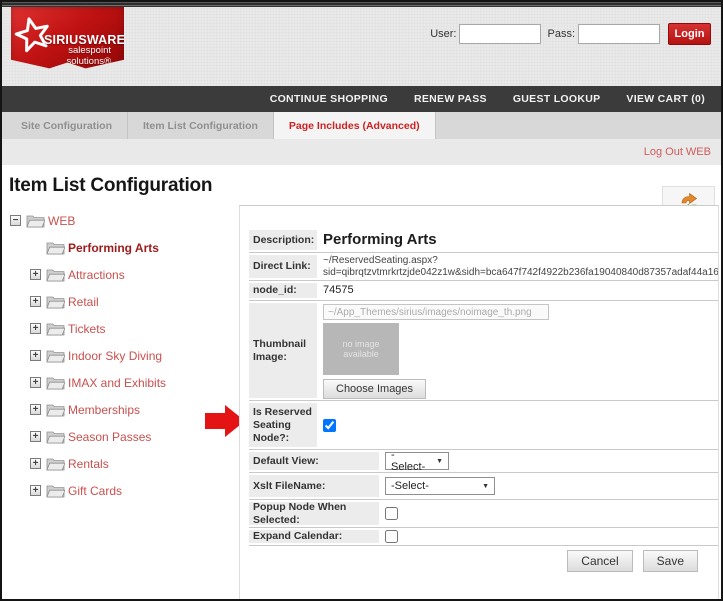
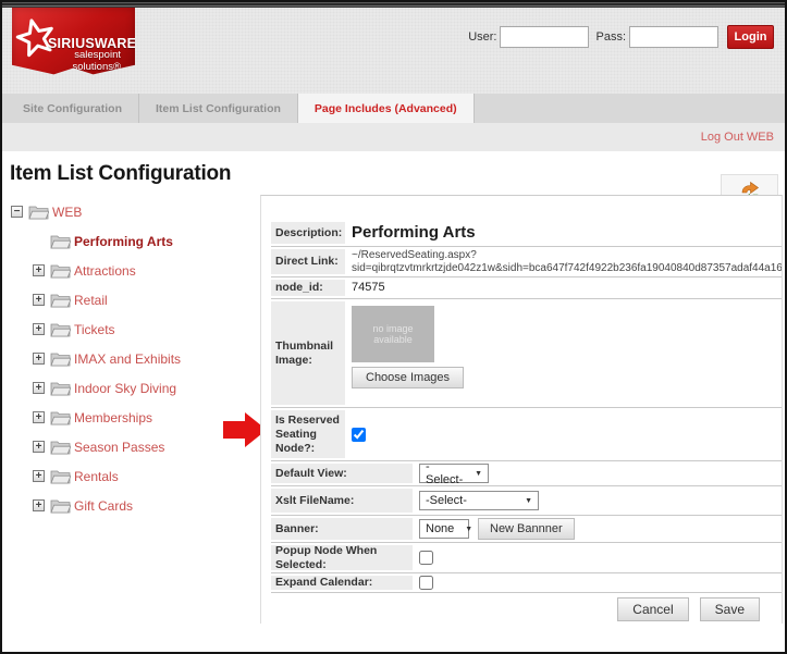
  SIRIUSWARE
  salespoint
  solutions®
  User:
  Pass:
  Login
- CONTINUE SHOPPING
- RENEW PASS
- GUEST LOOKUP
- VIEW CART (0)
  Site Configuration
  Item List Configuration
  Page Includes (Advanced)
  Log Out WEB
  Item List Configuration
  −
  WEB
  Performing Arts
  +
  Attractions
  +
  Retail
  +
  Tickets
  +
- Indoor Sky Diving
+ IMAX and Exhibits
  +
- IMAX and Exhibits
+ Indoor Sky Diving
  +
  Memberships
  +
  Season Passes
  +
  Rentals
  +
  Gift Cards
  Description:
  Performing Arts
  Direct Link:
  ~/ReservedSeating.aspx?
  sid=qibrqtzvtmrkrtzjde042z1w&sidh=bca647f742f4922b236fa19040840d87357adaf44a16
  node_id:
  74575
  Thumbnail Image:
- ~/App_Themes/sirius/images/noimage_th.png
  no image
  available
  Choose Images
  Is Reserved Seating Node?:
  Default View:
  -Select-
  Xslt FileName:
  -Select-
+ Banner:
+ None
+ New Bannner
  Popup Node When Selected:
  Expand Calendar:
  Cancel
  Save
